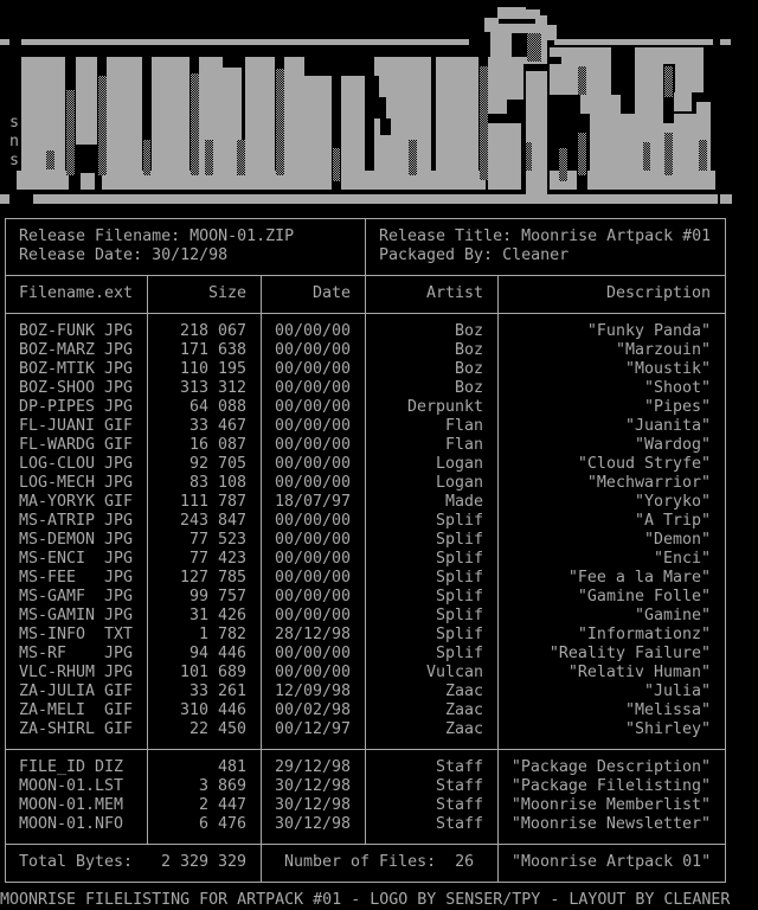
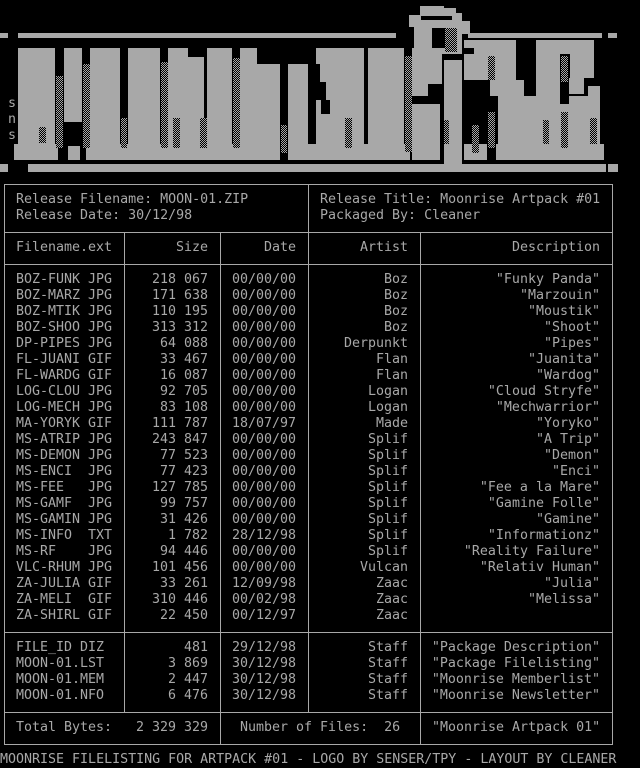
  s
  n
  s
  Release Filename: MOON-01.ZIP
  Release Date: 30/12/98
  Release Title: Moonrise Artpack #01
  Packaged By: Cleaner
  Filename.ext
  Size
  Date
  Artist
  Description
  BOZ-FUNK JPG
  218 067
  00/00/00
  Boz
  "Funky Panda"
  BOZ-MARZ JPG
  171 638
  00/00/00
  Boz
  "Marzouin"
  BOZ-MTIK JPG
  110 195
  00/00/00
  Boz
  "Moustik"
  BOZ-SHOO JPG
  313 312
  00/00/00
  Boz
  "Shoot"
  DP-PIPES JPG
  64 088
  00/00/00
  Derpunkt
  "Pipes"
  FL-JUANI GIF
  33 467
  00/00/00
  Flan
  "Juanita"
  FL-WARDG GIF
  16 087
  00/00/00
  Flan
  "Wardog"
  LOG-CLOU JPG
  92 705
  00/00/00
  Logan
  "Cloud Stryfe"
  LOG-MECH JPG
  83 108
  00/00/00
  Logan
  "Mechwarrior"
  MA-YORYK GIF
  111 787
  18/07/97
  Made
  "Yoryko"
  MS-ATRIP JPG
  243 847
  00/00/00
  Splif
  "A Trip"
  MS-DEMON JPG
  77 523
  00/00/00
  Splif
  "Demon"
  MS-ENCI JPG
  77 423
  00/00/00
  Splif
  "Enci"
  MS-FEE JPG
  127 785
  00/00/00
  Splif
  "Fee a la Mare"
  MS-GAMF JPG
  99 757
  00/00/00
  Splif
  "Gamine Folle"
  MS-GAMIN JPG
  31 426
  00/00/00
  Splif
  "Gamine"
  MS-INFO TXT
  1 782
  28/12/98
  Splif
  "Informationz"
  MS-RF JPG
  94 446
  00/00/00
  Splif
  "Reality Failure"
  VLC-RHUM JPG
- 101 689
+ 101 456
  00/00/00
  Vulcan
  "Relativ Human"
  ZA-JULIA GIF
  33 261
  12/09/98
  Zaac
  "Julia"
  ZA-MELI GIF
  310 446
  00/02/98
  Zaac
  "Melissa"
  ZA-SHIRL GIF
  22 450
  00/12/97
  Zaac
- "Shirley"
  FILE_ID DIZ
  481
  29/12/98
  Staff
  "Package Description"
  MOON-01.LST
  3 869
  30/12/98
  Staff
  "Package Filelisting"
  MOON-01.MEM
  2 447
  30/12/98
  Staff
  "Moonrise Memberlist"
  MOON-01.NFO
  6 476
  30/12/98
  Staff
  "Moonrise Newsletter"
  Total Bytes:
  2 329 329
  Number of Files: 26
  "Moonrise Artpack 01"
  MOONRISE FILELISTING FOR ARTPACK #01 - LOGO BY SENSER/TPY - LAYOUT BY CLEANER
